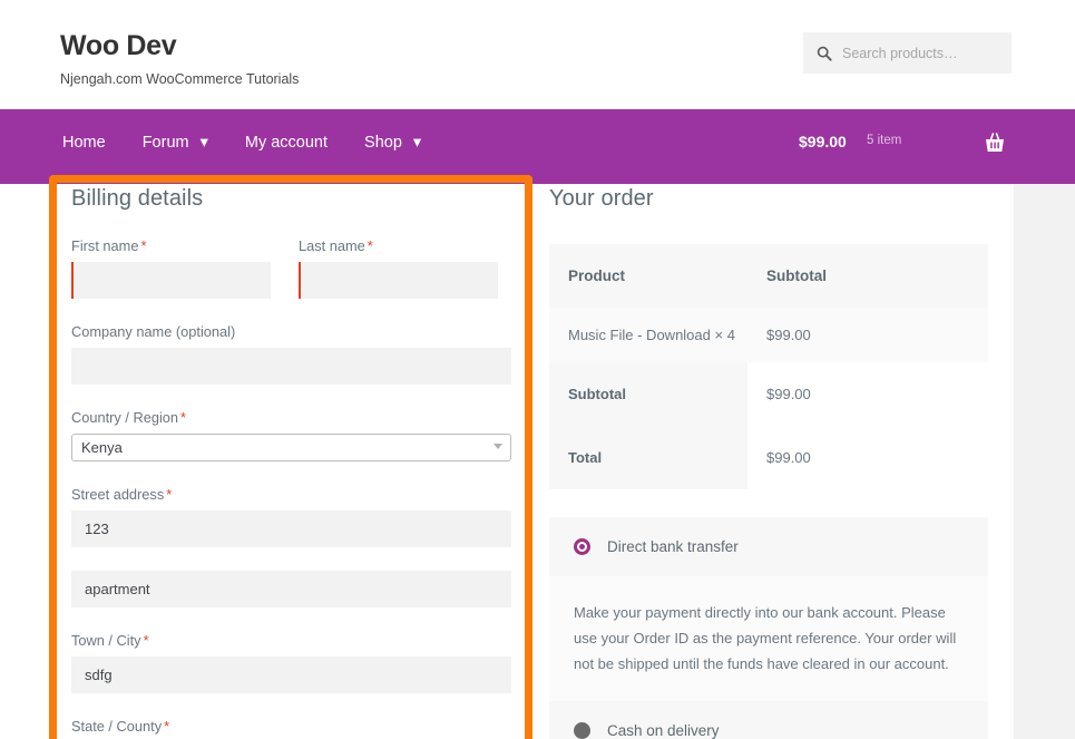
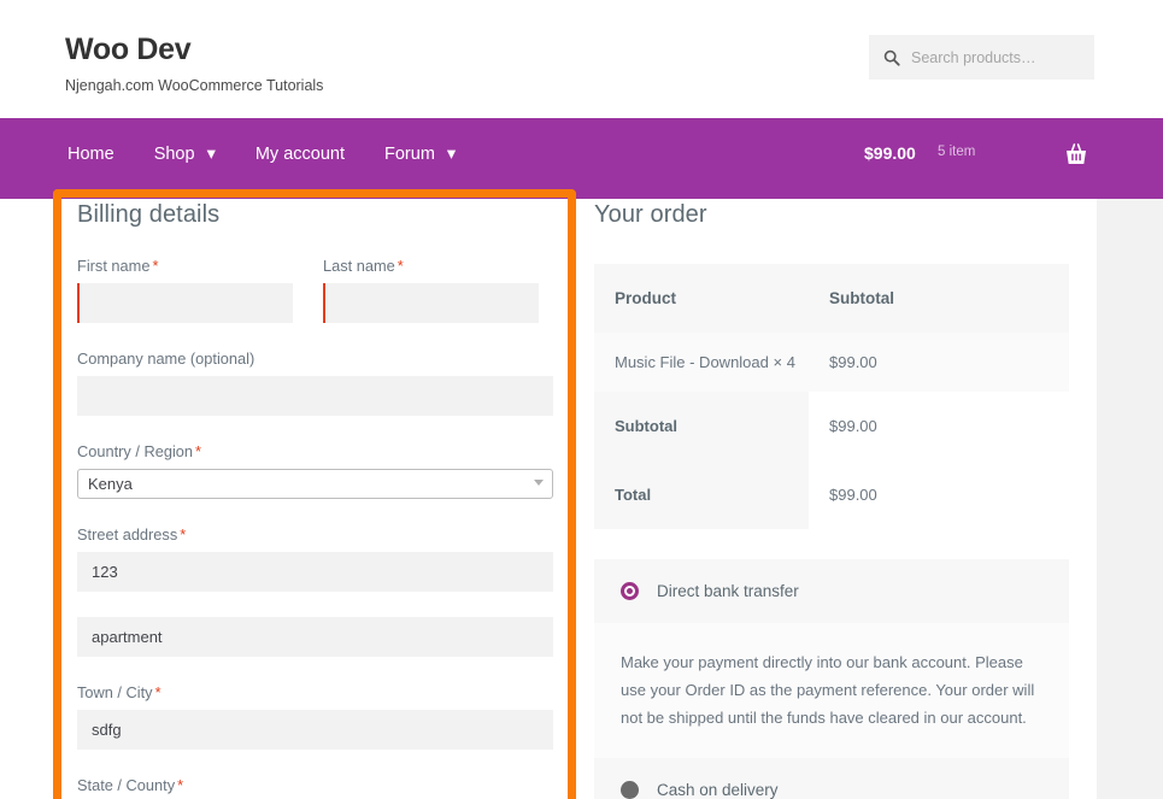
  Woo Dev
  Njengah.com WooCommerce Tutorials
  Search products…
  Home
- Forum
+ Shop
  ▾
  My account
- Shop
+ Forum
  ▾
  $99.00
  5 item
  Billing details
  First name *
  Last name *
  Company name (optional)
  Country / Region *
  Kenya
  Street address *
  123
  apartment
  Town / City *
  sdfg
  State / County *
  Your order
  Product	Subtotal
  Music File - Download × 4	$99.00
  Subtotal	$99.00
  Total	$99.00
  Direct bank transfer
  Make your payment directly into our bank account. Please use your Order ID as the payment reference. Your order will not be shipped until the funds have cleared in our account.
  Cash on delivery
